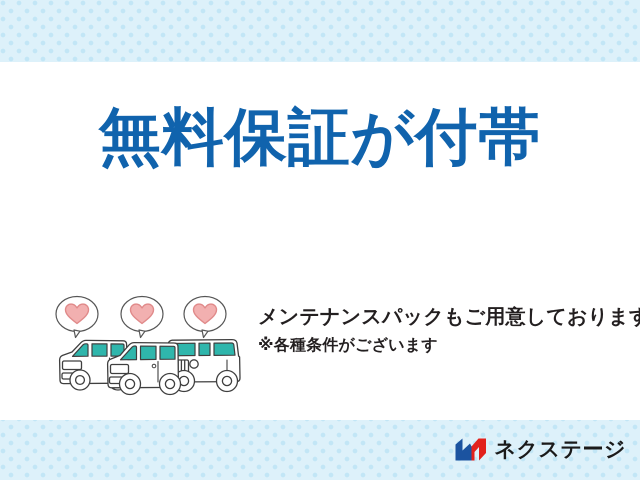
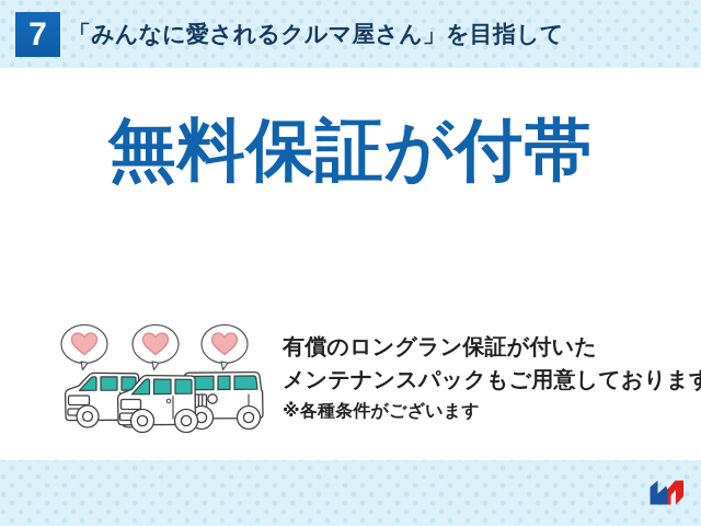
+ 7
+ 「みんなに愛されるクルマ屋さん」を目指して
  無料保証が付帯
+ 有償のロングラン保証が付いた
  メンテナンスパックもご用意しております
  ※各種条件がございます
- ネクステージ
